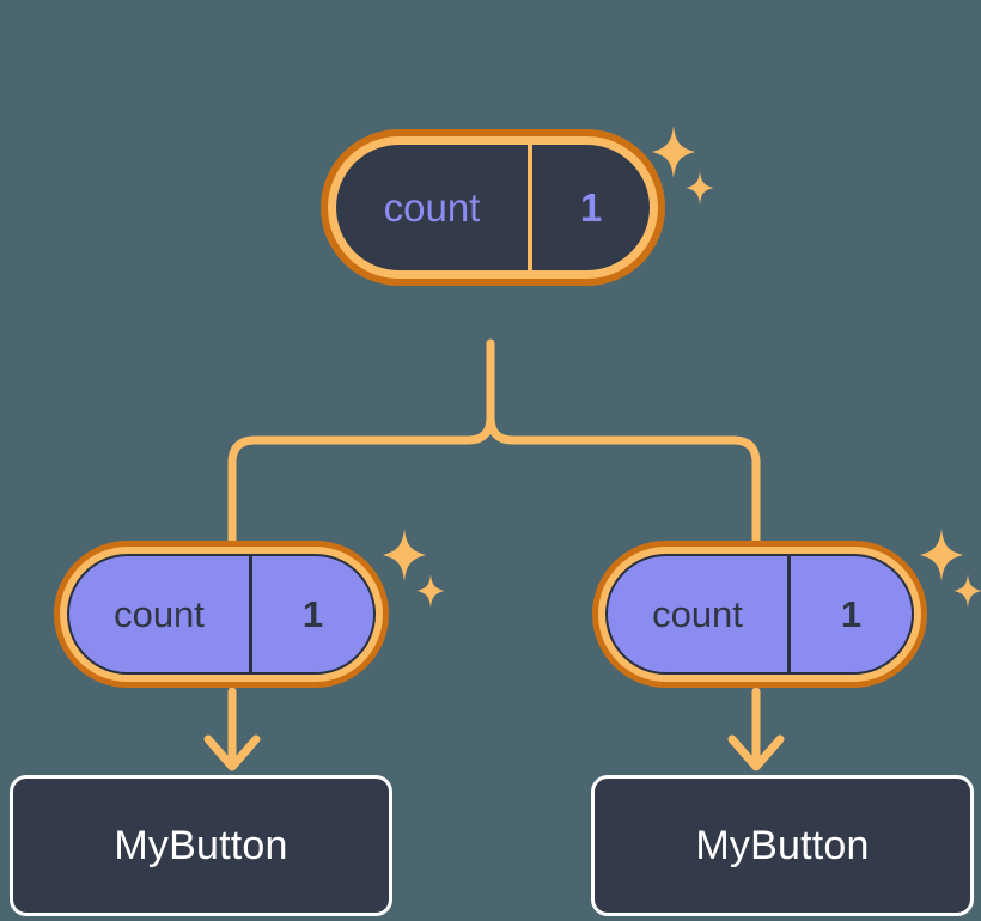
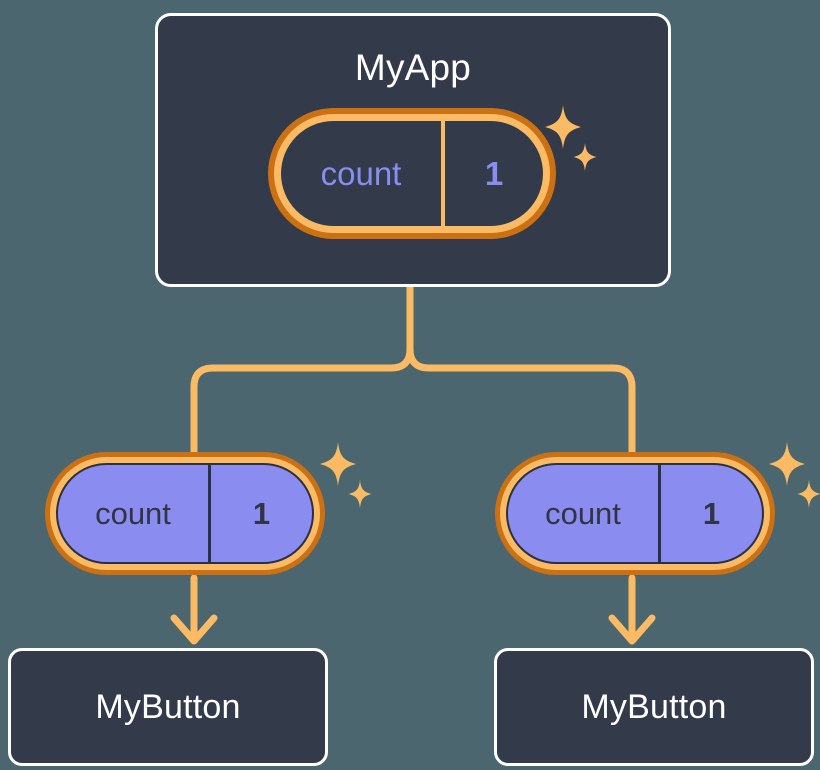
+ MyApp
  count
  1
  count
  1
  MyButton
  count
  1
  MyButton
